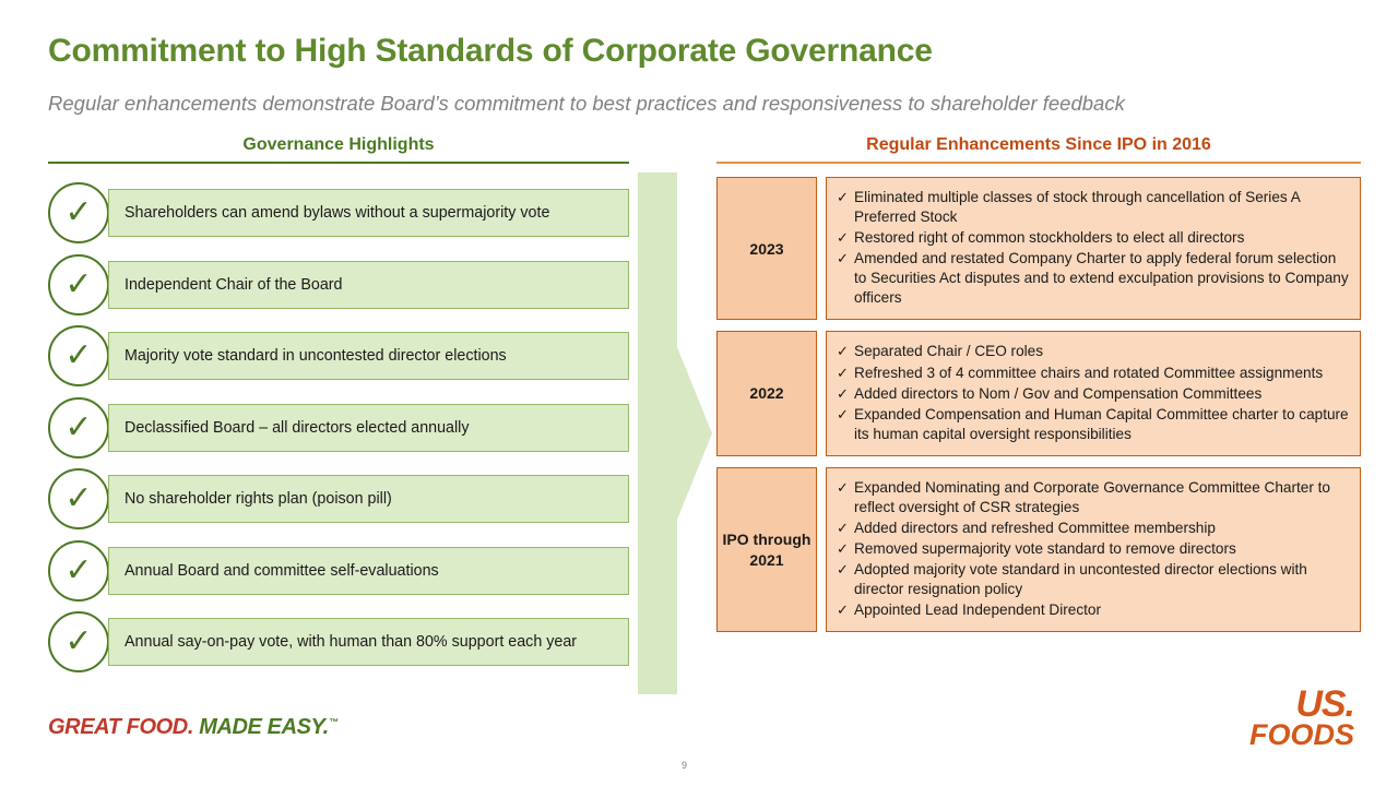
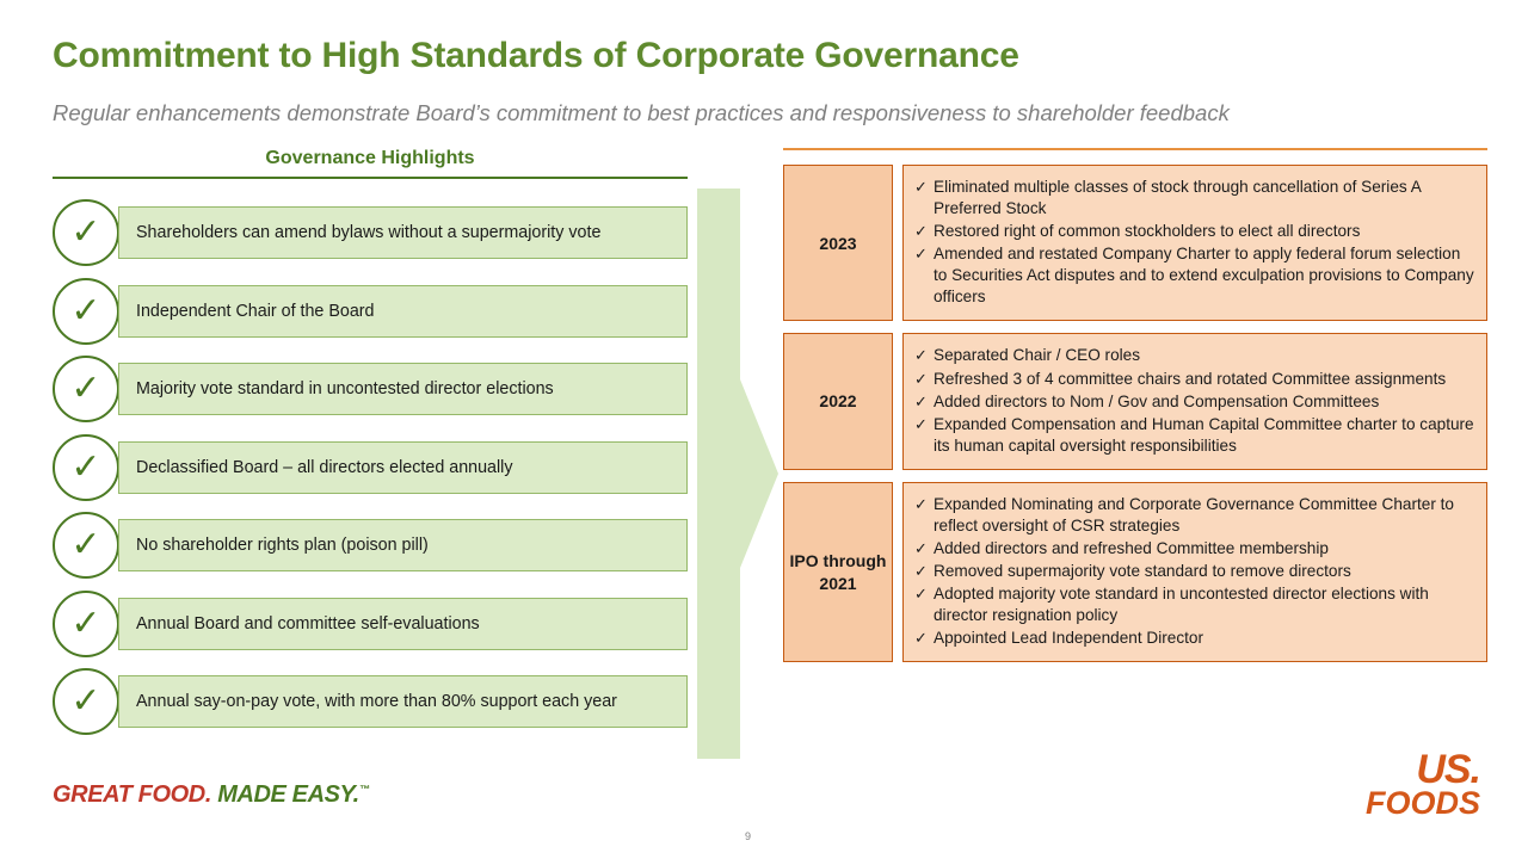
  Commitment to High Standards of Corporate Governance
  Regular enhancements demonstrate Board’s commitment to best practices and responsiveness to shareholder feedback
  Governance Highlights
  ✓
  Shareholders can amend bylaws without a supermajority vote
  ✓
  Independent Chair of the Board
  ✓
  Majority vote standard in uncontested director elections
  ✓
  Declassified Board – all directors elected annually
  ✓
  No shareholder rights plan (poison pill)
  ✓
  Annual Board and committee self-evaluations
  ✓
- Annual say-on-pay vote, with human than 80% support each year
+ Annual say-on-pay vote, with more than 80% support each year
- Regular Enhancements Since IPO in 2016
  2023
  ✓
  Eliminated multiple classes of stock through cancellation of Series A Preferred Stock
  ✓
  Restored right of common stockholders to elect all directors
  ✓
  Amended and restated Company Charter to apply federal forum selection to Securities Act disputes and to extend exculpation provisions to Company officers
  2022
  ✓
  Separated Chair / CEO roles
  ✓
  Refreshed 3 of 4 committee chairs and rotated Committee assignments
  ✓
  Added directors to Nom / Gov and Compensation Committees
  ✓
  Expanded Compensation and Human Capital Committee charter to capture its human capital oversight responsibilities
  IPO through 2021
  ✓
  Expanded Nominating and Corporate Governance Committee Charter to reflect oversight of CSR strategies
  ✓
  Added directors and refreshed Committee membership
  ✓
  Removed supermajority vote standard to remove directors
  ✓
  Adopted majority vote standard in uncontested director elections with director resignation policy
  ✓
  Appointed Lead Independent Director
  GREAT FOOD. MADE EASY.™
  US.
  FOODS
  9
